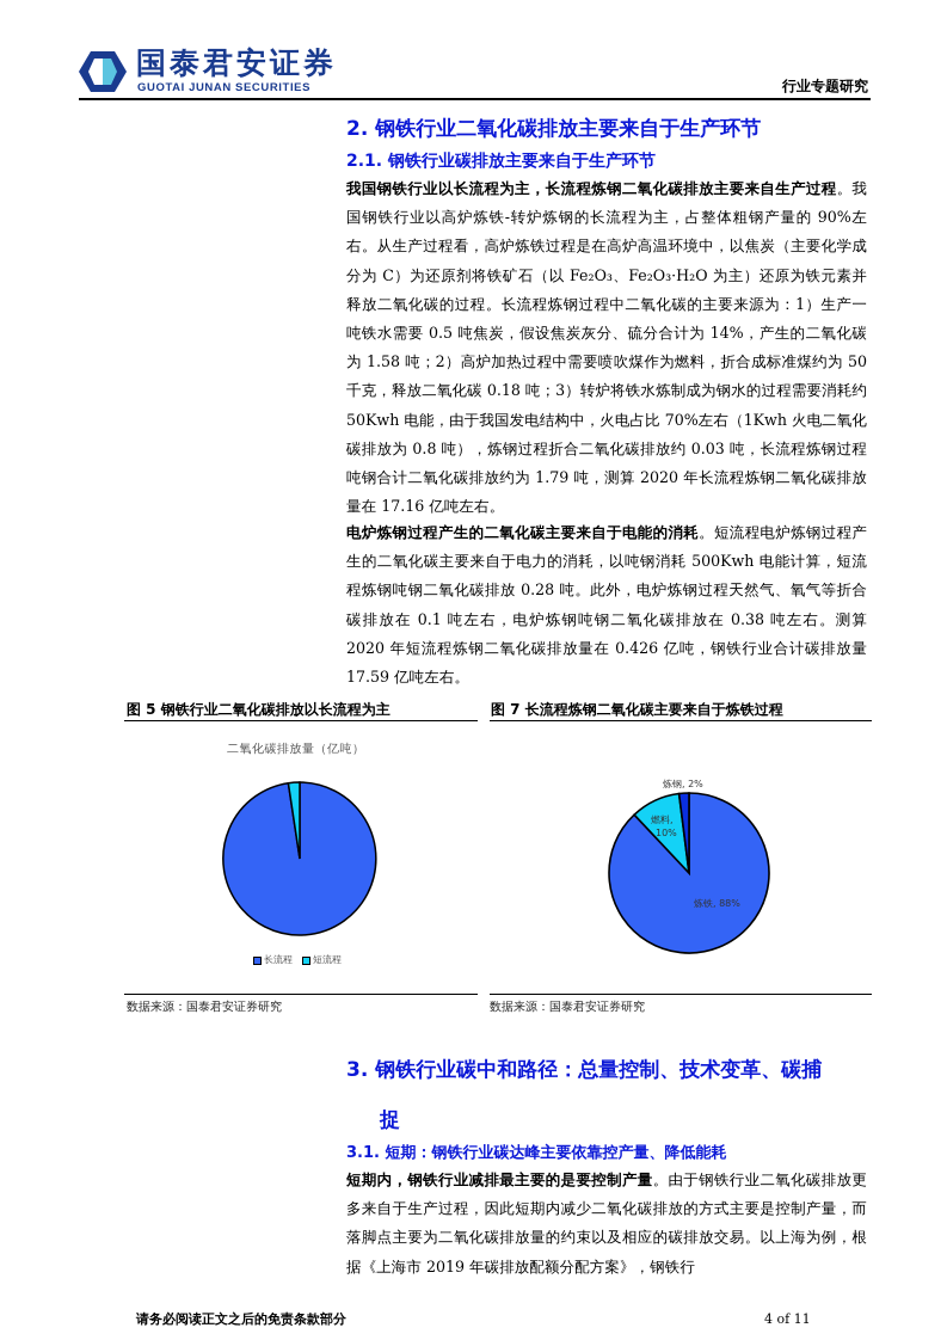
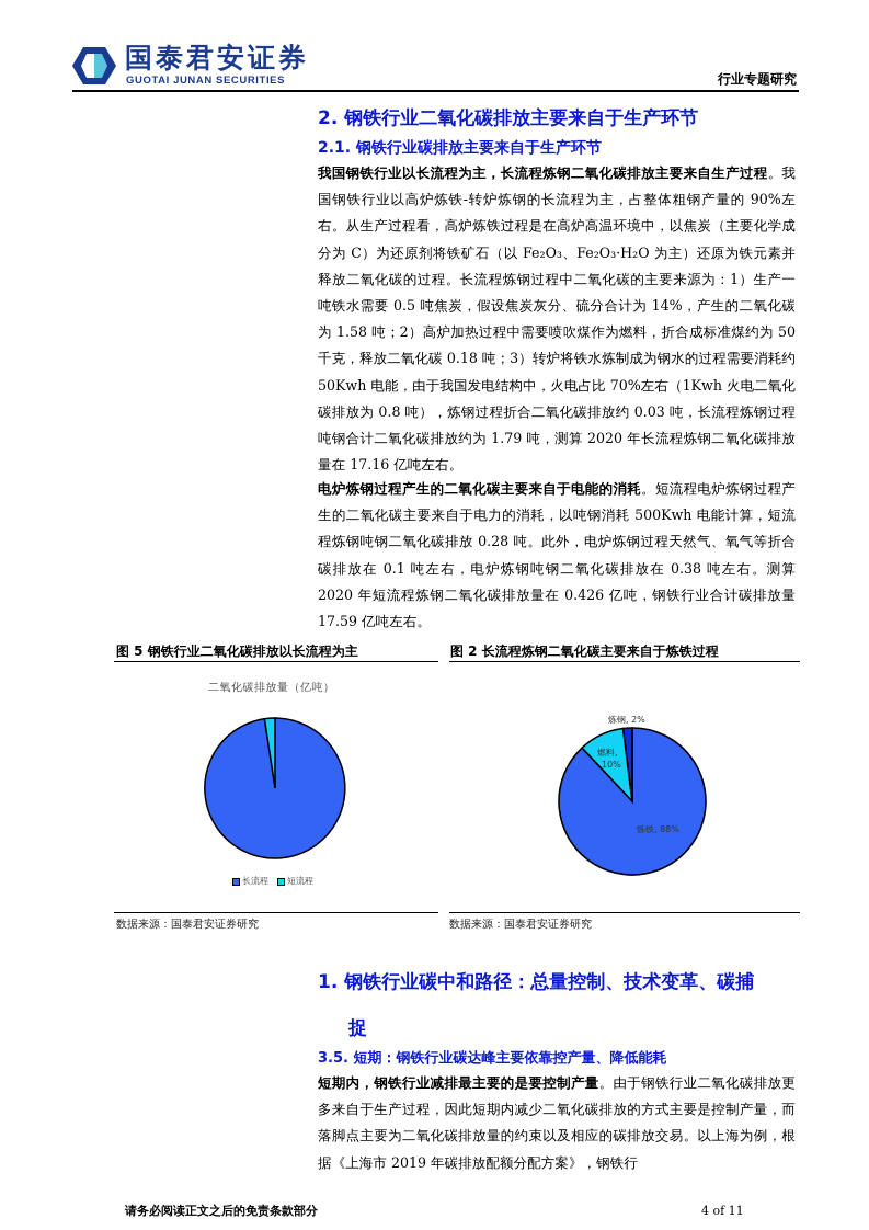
  国泰君安证券
  GUOTAI JUNAN SECURITIES
  行业专题研究
  2. 钢铁行业二氧化碳排放主要来自于生产环节
  2.1. 钢铁行业碳排放主要来自于生产环节
  我国钢铁行业以长流程为主，长流程炼钢二氧化碳排放主要来自生产过程。我国钢铁行业以高炉炼铁-转炉炼钢的长流程为主，占整体粗钢产量的 90%左右。从生产过程看，高炉炼铁过程是在高炉高温环境中，以焦炭（主要化学成分为 C）为还原剂将铁矿石（以 Fe₂O₃、Fe₂O₃·H₂O 为主）还原为铁元素并释放二氧化碳的过程。长流程炼钢过程中二氧化碳的主要来源为：1）生产一吨铁水需要 0.5 吨焦炭，假设焦炭灰分、硫分合计为 14%，产生的二氧化碳为 1.58 吨；2）高炉加热过程中需要喷吹煤作为燃料，折合成标准煤约为 50 千克，释放二氧化碳 0.18 吨；3）转炉将铁水炼制成为钢水的过程需要消耗约 50Kwh 电能，由于我国发电结构中，火电占比 70%左右（1Kwh 火电二氧化碳排放为 0.8 吨），炼钢过程折合二氧化碳排放约 0.03 吨，长流程炼钢过程吨钢合计二氧化碳排放约为 1.79 吨，测算 2020 年长流程炼钢二氧化碳排放量在 17.16 亿吨左右。
  电炉炼钢过程产生的二氧化碳主要来自于电能的消耗。短流程电炉炼钢过程产生的二氧化碳主要来自于电力的消耗，以吨钢消耗 500Kwh 电能计算，短流程炼钢吨钢二氧化碳排放 0.28 吨。此外，电炉炼钢过程天然气、氧气等折合碳排放在 0.1 吨左右，电炉炼钢吨钢二氧化碳排放在 0.38 吨左右。测算 2020 年短流程炼钢二氧化碳排放量在 0.426 亿吨，钢铁行业合计碳排放量 17.59 亿吨左右。
  图 5 钢铁行业二氧化碳排放以长流程为主
  二氧化碳排放量（亿吨）
  长流程
  短流程
  数据来源：国泰君安证券研究
- 图 7 长流程炼钢二氧化碳主要来自于炼铁过程
+ 图 2 长流程炼钢二氧化碳主要来自于炼铁过程
  炼钢, 2%
  燃料,
  10%
  炼铁, 88%
  数据来源：国泰君安证券研究
- 3. 钢铁行业碳中和路径：总量控制、技术变革、碳捕
+ 1. 钢铁行业碳中和路径：总量控制、技术变革、碳捕
  捉
- 3.1. 短期：钢铁行业碳达峰主要依靠控产量、降低能耗
+ 3.5. 短期：钢铁行业碳达峰主要依靠控产量、降低能耗
  短期内，钢铁行业减排最主要的是要控制产量。由于钢铁行业二氧化碳排放更多来自于生产过程，因此短期内减少二氧化碳排放的方式主要是控制产量，而落脚点主要为二氧化碳排放量的约束以及相应的碳排放交易。以上海为例，根据《上海市 2019 年碳排放配额分配方案》，钢铁行
  请务必阅读正文之后的免责条款部分
  4 of 11
